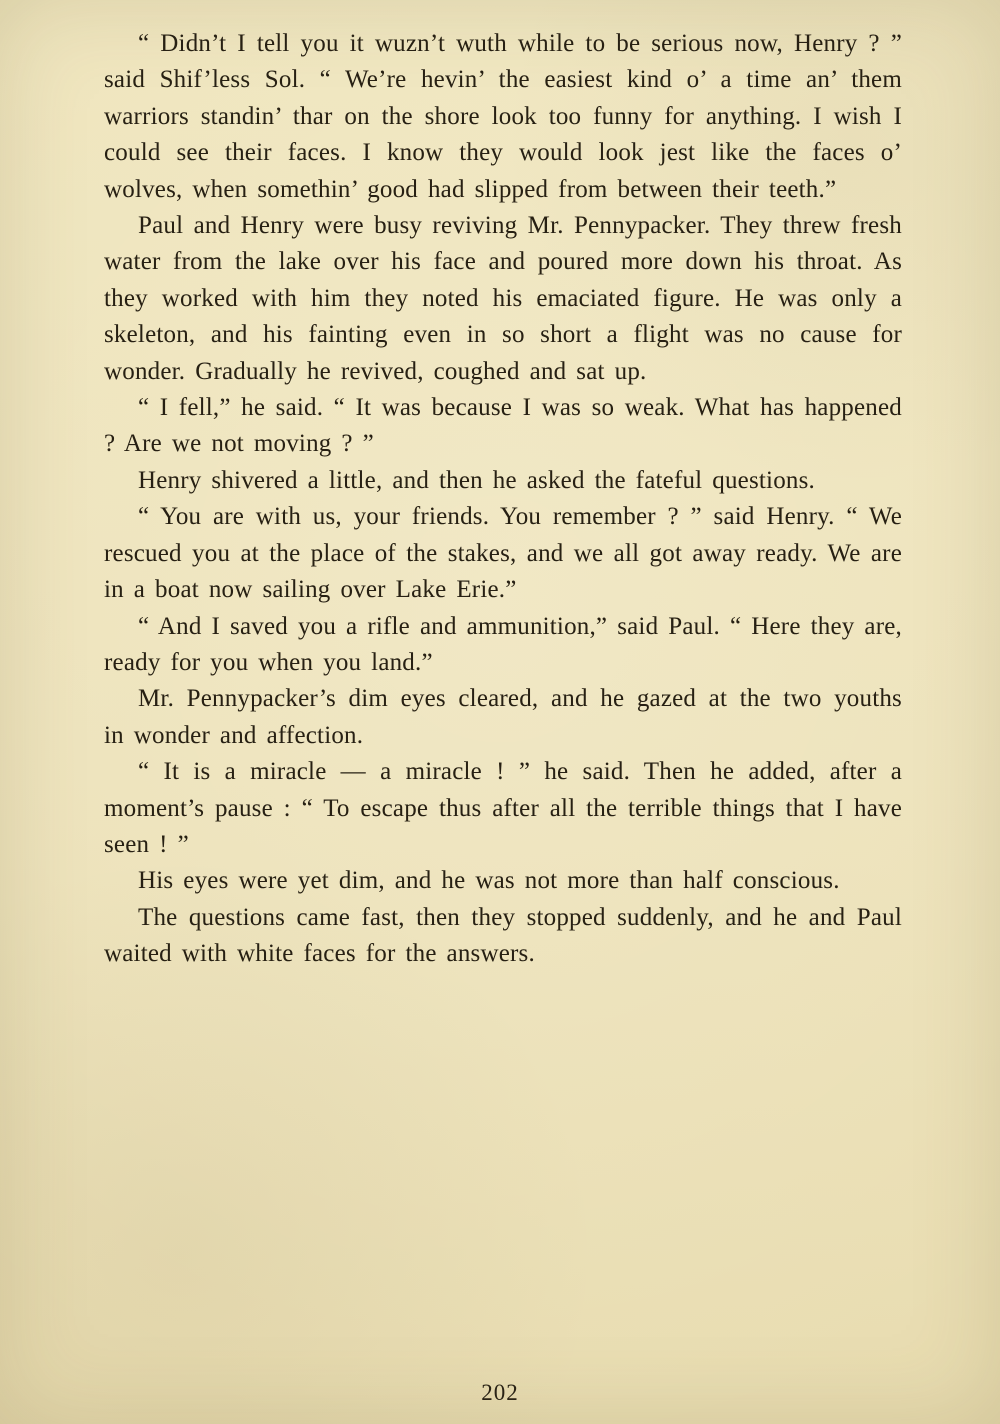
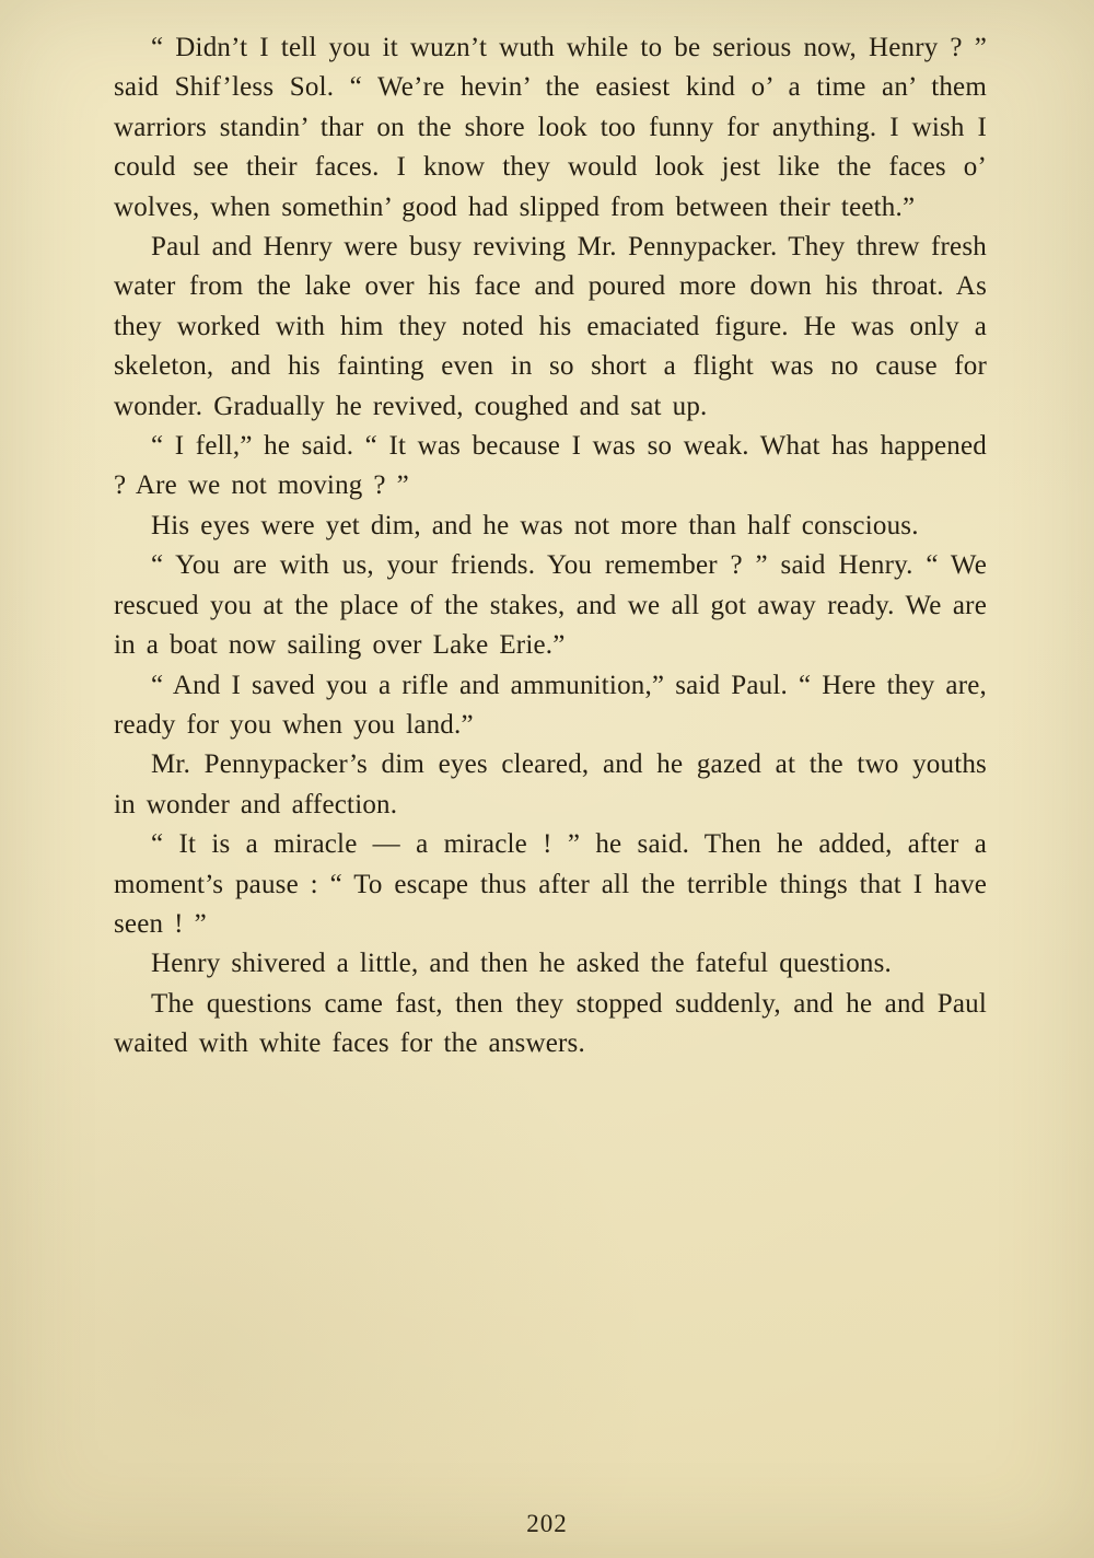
  “ Didn’t I tell you it wuzn’t wuth while to be serious now, Henry ? ” said Shif’less Sol. “ We’re hevin’ the easiest kind o’ a time an’ them warriors standin’ thar on the shore look too funny for anything. I wish I could see their faces. I know they would look jest like the faces o’ wolves, when somethin’ good had slipped from between their teeth.”
  Paul and Henry were busy reviving Mr. Pennypacker. They threw fresh water from the lake over his face and poured more down his throat. As they worked with him they noted his emaciated figure. He was only a skeleton, and his fainting even in so short a flight was no cause for wonder. Gradually he revived, coughed and sat up.
  “ I fell,” he said. “ It was because I was so weak. What has happened ? Are we not moving ? ”
- Henry shivered a little, and then he asked the fateful questions.
+ His eyes were yet dim, and he was not more than half conscious.
  “ You are with us, your friends. You remember ? ” said Henry. “ We rescued you at the place of the stakes, and we all got away ready. We are in a boat now sailing over Lake Erie.”
  “ And I saved you a rifle and ammunition,” said Paul. “ Here they are, ready for you when you land.”
  Mr. Pennypacker’s dim eyes cleared, and he gazed at the two youths in wonder and affection.
  “ It is a miracle — a miracle ! ” he said. Then he added, after a moment’s pause : “ To escape thus after all the terrible things that I have seen ! ”
- His eyes were yet dim, and he was not more than half conscious.
+ Henry shivered a little, and then he asked the fateful questions.
  The questions came fast, then they stopped suddenly, and he and Paul waited with white faces for the answers.
  202
